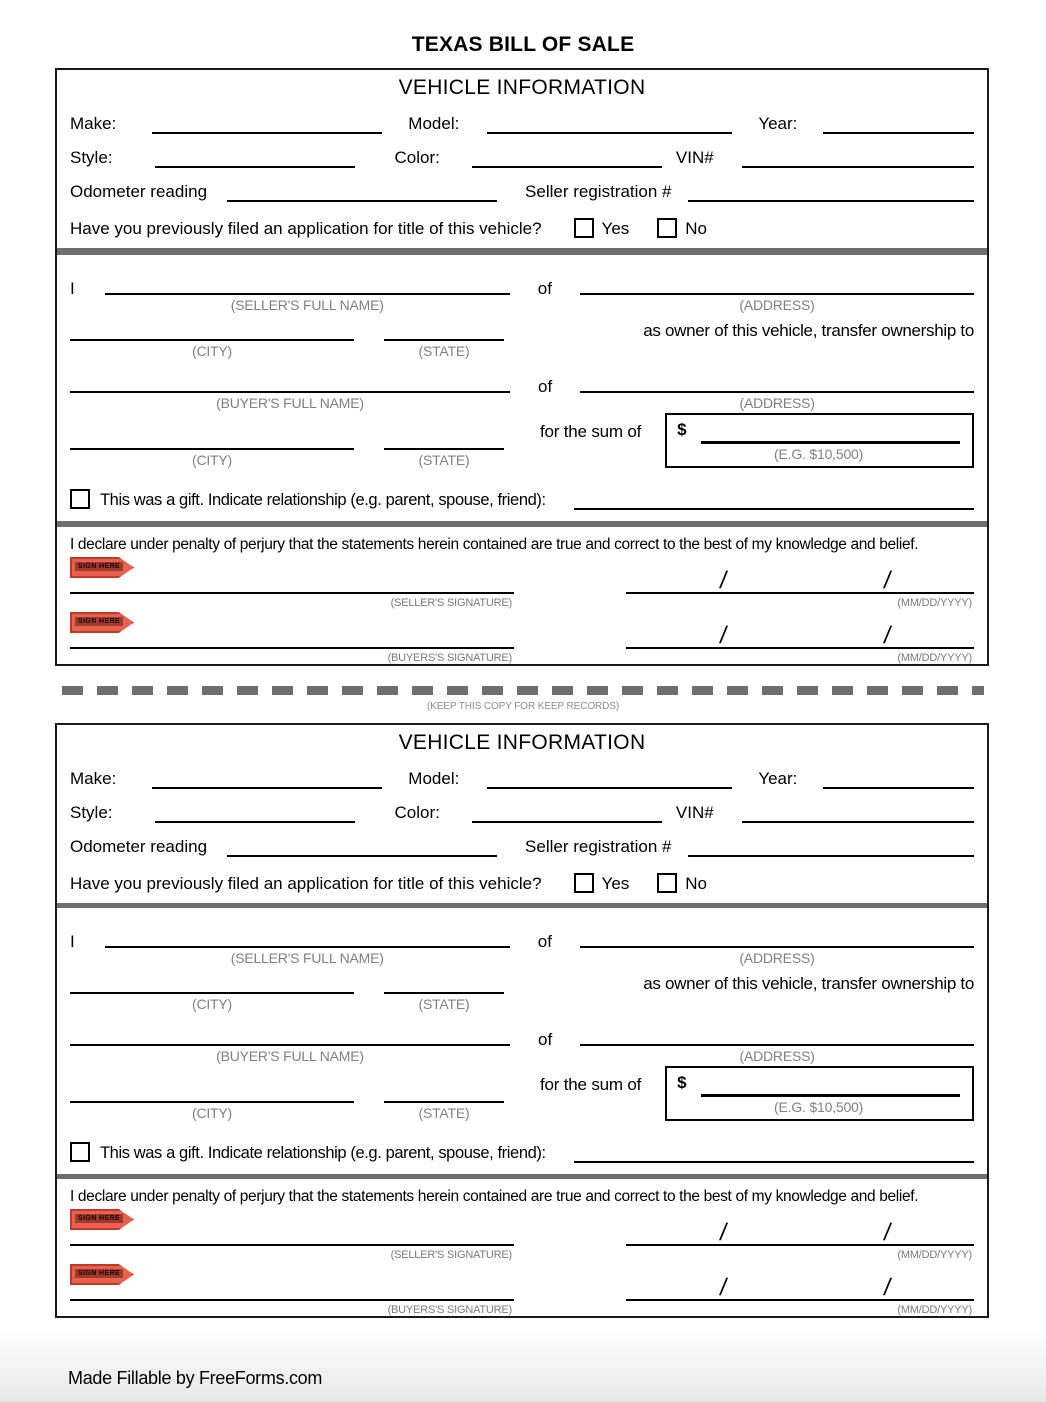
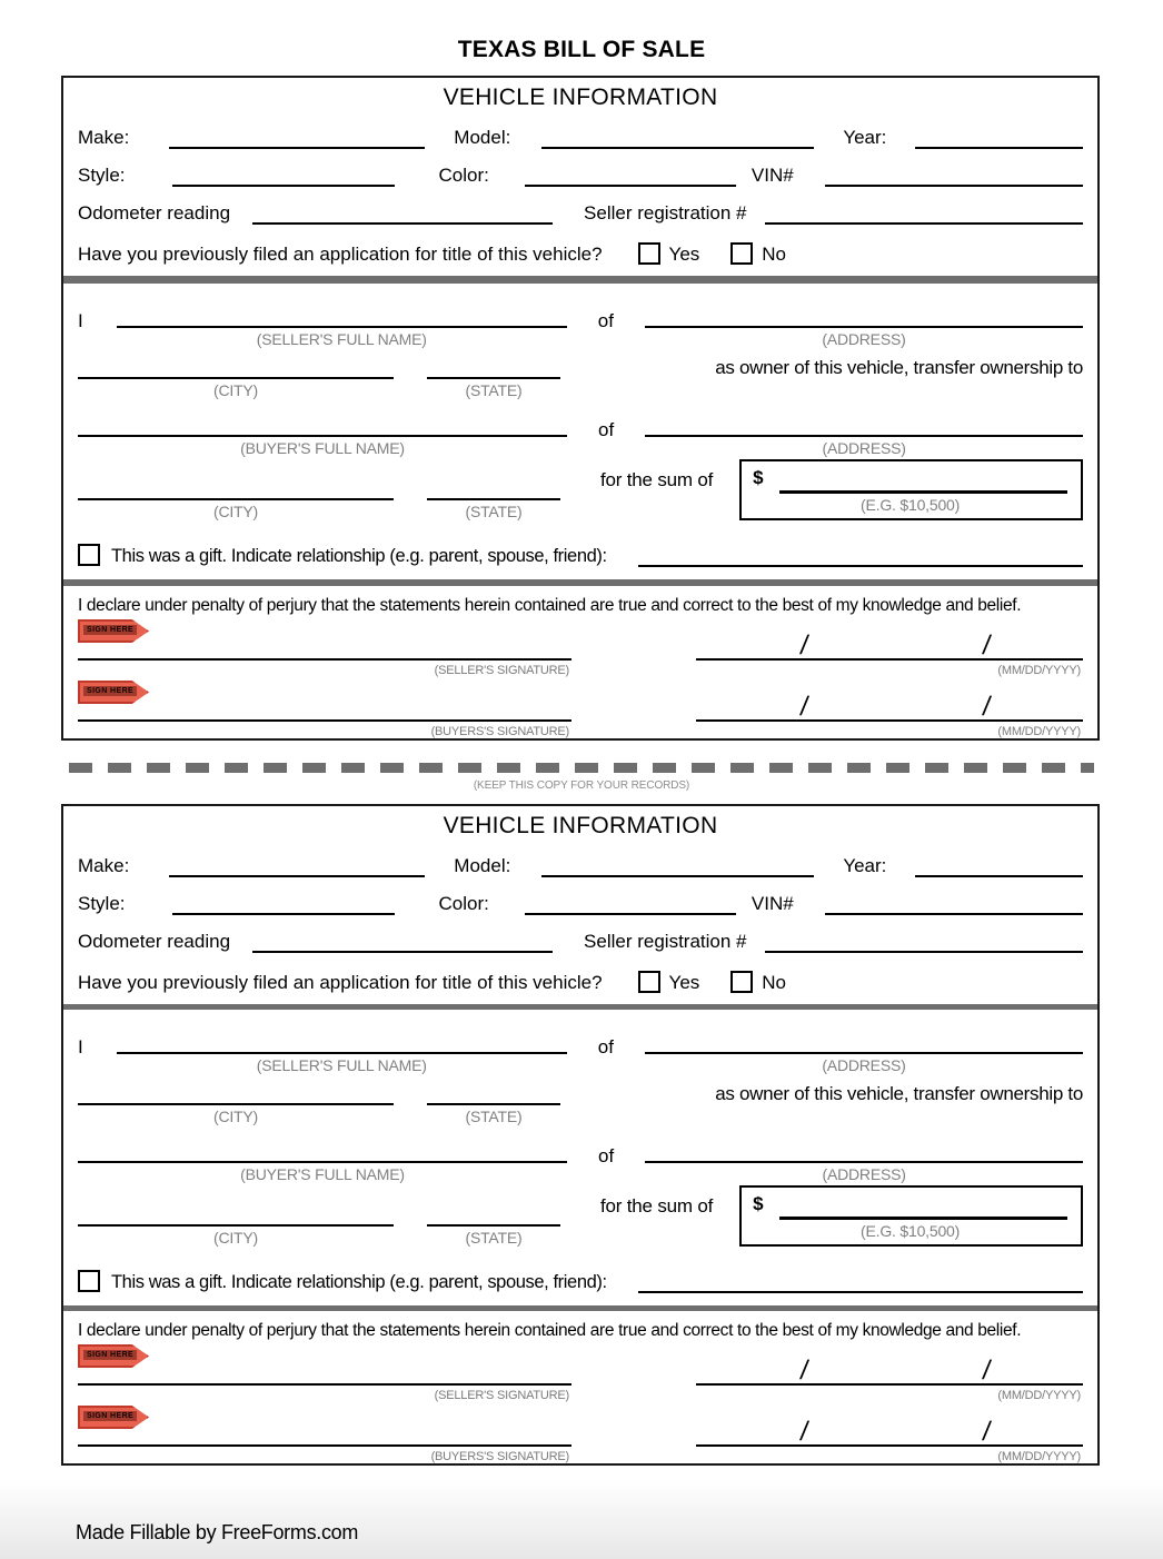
  TEXAS BILL OF SALE
  VEHICLE INFORMATION
  Make:
  Model:
  Year:
  Style:
  Color:
  VIN#
  Odometer reading
  Seller registration #
  Have you previously filed an application for title of this vehicle?
  Yes
  No
  I
  (SELLER'S FULL NAME)
  of
  (ADDRESS)
  (CITY)
  (STATE)
  as owner of this vehicle, transfer ownership to
  (BUYER'S FULL NAME)
  of
  (ADDRESS)
  (CITY)
  (STATE)
  for the sum of
  $
  (E.G. $10,500)
  This was a gift. Indicate relationship (e.g. parent, spouse, friend):
  I declare under penalty of perjury that the statements herein contained are true and correct to the best of my knowledge and belief.
  (SELLER'S SIGNATURE)
  (MM/DD/YYYY)
  (BUYERS'S SIGNATURE)
  (MM/DD/YYYY)
- (KEEP THIS COPY FOR KEEP RECORDS)
+ (KEEP THIS COPY FOR YOUR RECORDS)
  VEHICLE INFORMATION
  Make:
  Model:
  Year:
  Style:
  Color:
  VIN#
  Odometer reading
  Seller registration #
  Have you previously filed an application for title of this vehicle?
  Yes
  No
  I
  (SELLER'S FULL NAME)
  of
  (ADDRESS)
  (CITY)
  (STATE)
  as owner of this vehicle, transfer ownership to
  (BUYER'S FULL NAME)
  of
  (ADDRESS)
  (CITY)
  (STATE)
  for the sum of
  $
  (E.G. $10,500)
  This was a gift. Indicate relationship (e.g. parent, spouse, friend):
  I declare under penalty of perjury that the statements herein contained are true and correct to the best of my knowledge and belief.
  (SELLER'S SIGNATURE)
  (MM/DD/YYYY)
  (BUYERS'S SIGNATURE)
  (MM/DD/YYYY)
  Made Fillable by FreeForms.com
